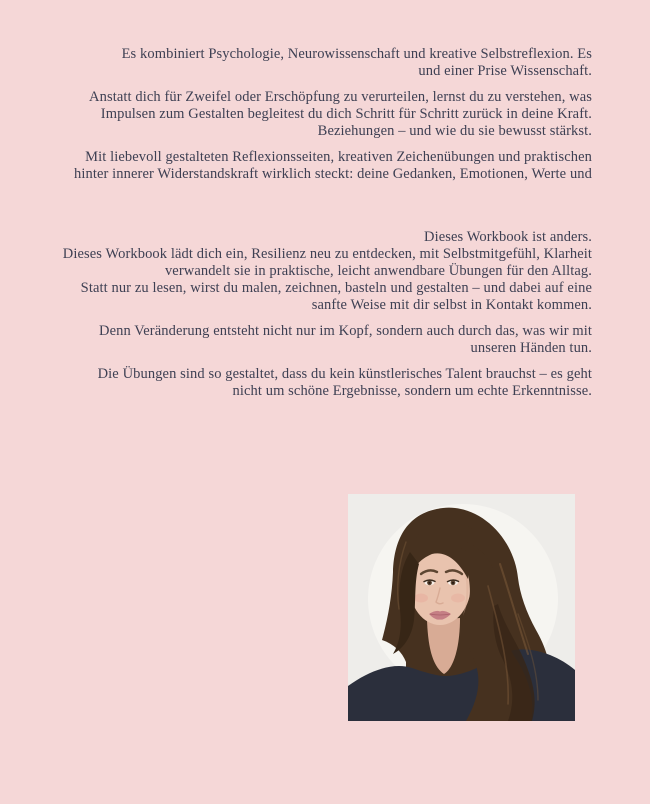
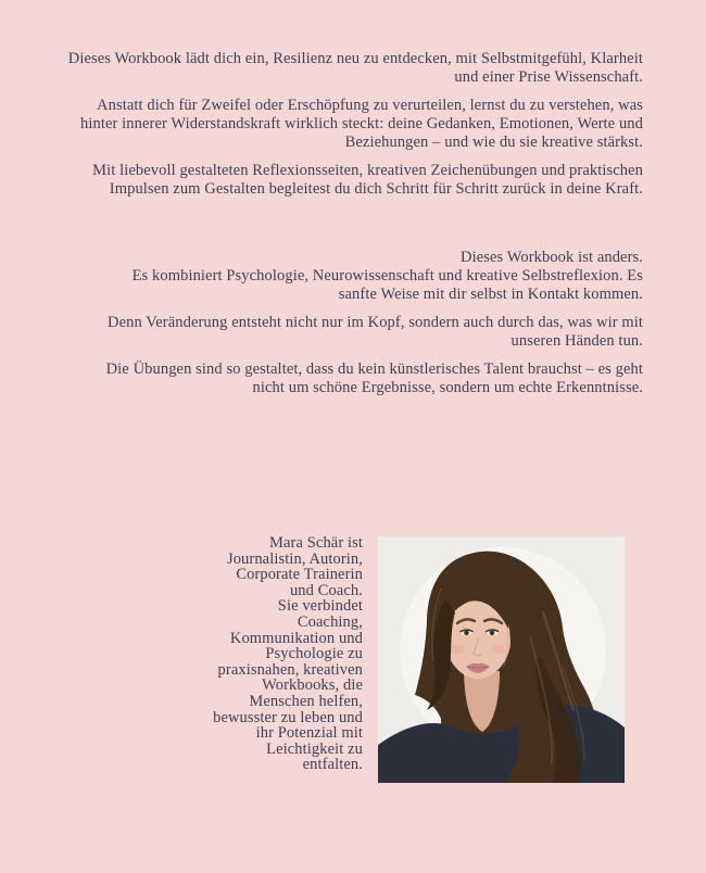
- Es kombiniert Psychologie, Neurowissenschaft und kreative Selbstreflexion. Es
+ Dieses Workbook lädt dich ein, Resilienz neu zu entdecken, mit Selbstmitgefühl, Klarheit
  und einer Prise Wissenschaft.
  Anstatt dich für Zweifel oder Erschöpfung zu verurteilen, lernst du zu verstehen, was
- Impulsen zum Gestalten begleitest du dich Schritt für Schritt zurück in deine Kraft.
+ hinter innerer Widerstandskraft wirklich steckt: deine Gedanken, Emotionen, Werte und
- Beziehungen – und wie du sie bewusst stärkst.
+ Beziehungen – und wie du sie kreative stärkst.
  Mit liebevoll gestalteten Reflexionsseiten, kreativen Zeichenübungen und praktischen
- hinter innerer Widerstandskraft wirklich steckt: deine Gedanken, Emotionen, Werte und
+ Impulsen zum Gestalten begleitest du dich Schritt für Schritt zurück in deine Kraft.
  Dieses Workbook ist anders.
- Dieses Workbook lädt dich ein, Resilienz neu zu entdecken, mit Selbstmitgefühl, Klarheit
+ Es kombiniert Psychologie, Neurowissenschaft und kreative Selbstreflexion. Es
- verwandelt sie in praktische, leicht anwendbare Übungen für den Alltag.
- Statt nur zu lesen, wirst du malen, zeichnen, basteln und gestalten – und dabei auf eine
  sanfte Weise mit dir selbst in Kontakt kommen.
  Denn Veränderung entsteht nicht nur im Kopf, sondern auch durch das, was wir mit
  unseren Händen tun.
  Die Übungen sind so gestaltet, dass du kein künstlerisches Talent brauchst – es geht
  nicht um schöne Ergebnisse, sondern um echte Erkenntnisse.
+ Mara Schär ist
+ Journalistin, Autorin,
+ Corporate Trainerin
+ und Coach.
+ Sie verbindet
+ Coaching,
+ Kommunikation und
+ Psychologie zu
+ praxisnahen, kreativen
+ Workbooks, die
+ Menschen helfen,
+ bewusster zu leben und
+ ihr Potenzial mit
+ Leichtigkeit zu
+ entfalten.
